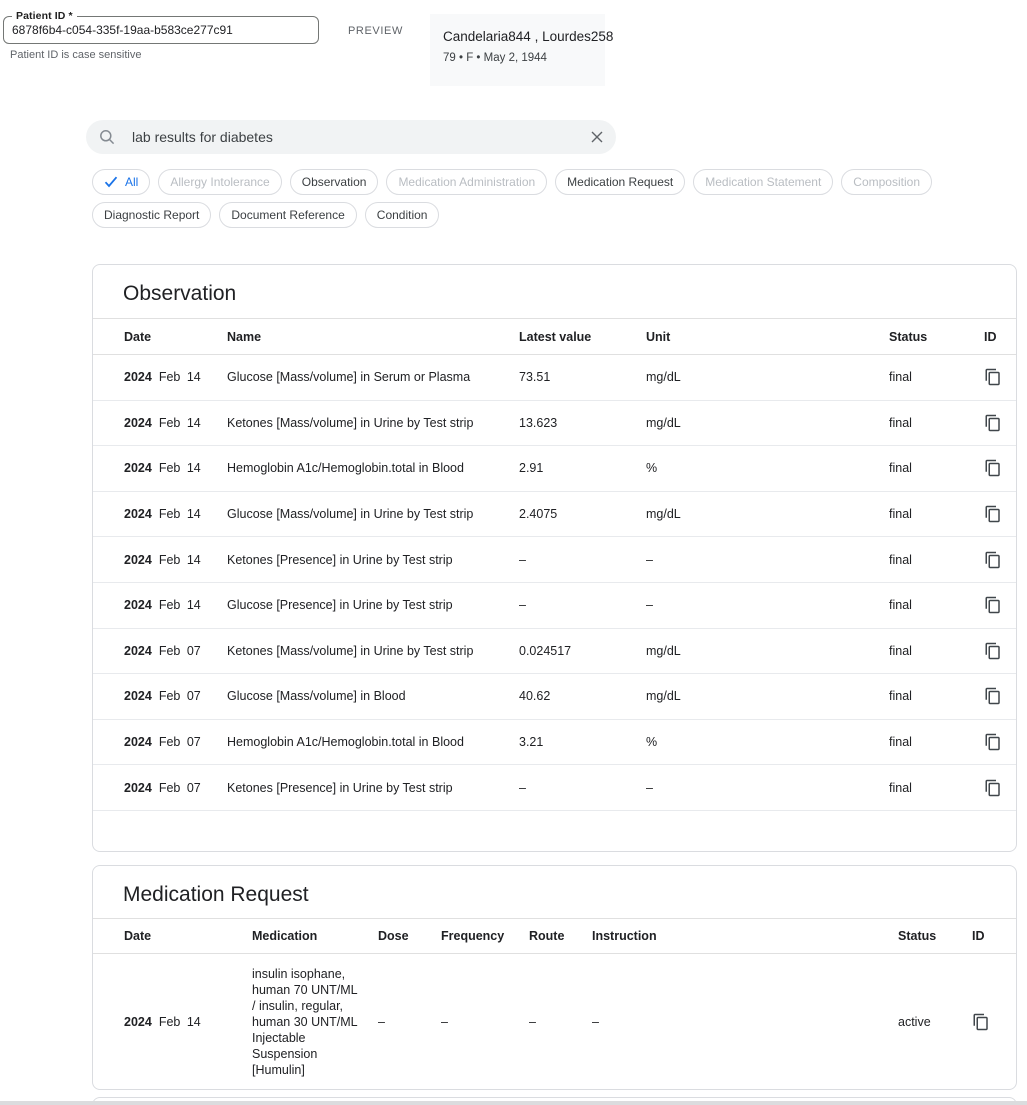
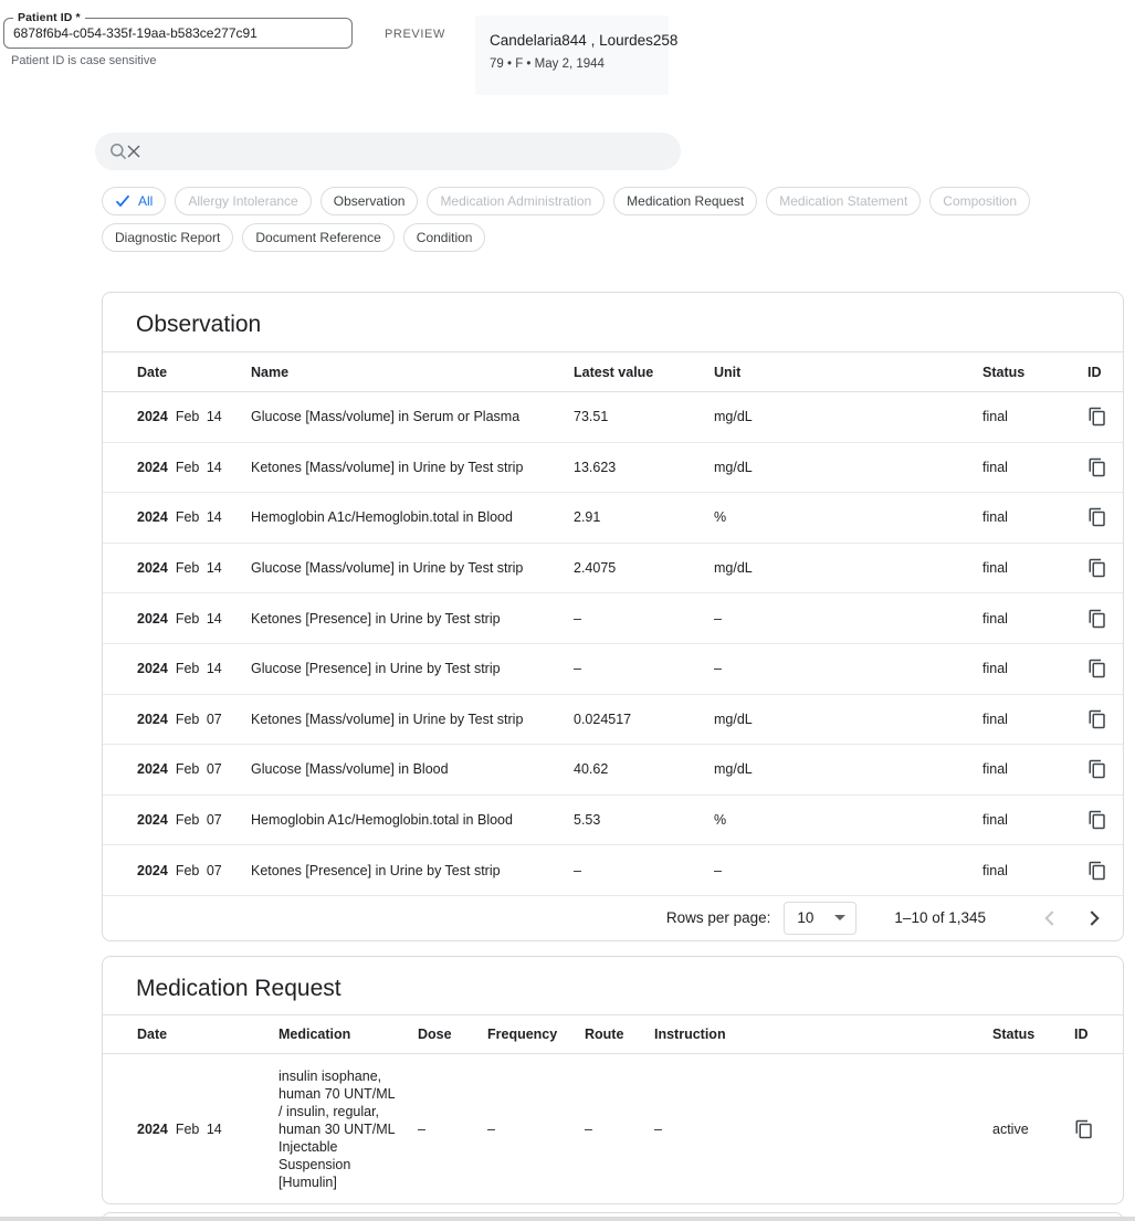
  Patient ID *
  6878f6b4-c054-335f-19aa-b583ce277c91
  Patient ID is case sensitive
  PREVIEW
  Candelaria844 , Lourdes258
  79 • F • May 2, 1944
- lab results for diabetes
  All
  Allergy Intolerance
  Observation
  Medication Administration
  Medication Request
  Medication Statement
  Composition
  Diagnostic Report
  Document Reference
  Condition
  Observation
  Date
  Name
  Latest value
  Unit
  Status
  ID
  2024 Feb 14
  Glucose [Mass/volume] in Serum or Plasma
  73.51
  mg/dL
  final
  2024 Feb 14
  Ketones [Mass/volume] in Urine by Test strip
  13.623
  mg/dL
  final
  2024 Feb 14
  Hemoglobin A1c/Hemoglobin.total in Blood
  2.91
  %
  final
  2024 Feb 14
  Glucose [Mass/volume] in Urine by Test strip
  2.4075
  mg/dL
  final
  2024 Feb 14
  Ketones [Presence] in Urine by Test strip
  –
  –
  final
  2024 Feb 14
  Glucose [Presence] in Urine by Test strip
  –
  –
  final
  2024 Feb 07
  Ketones [Mass/volume] in Urine by Test strip
  0.024517
  mg/dL
  final
  2024 Feb 07
  Glucose [Mass/volume] in Blood
  40.62
  mg/dL
  final
  2024 Feb 07
  Hemoglobin A1c/Hemoglobin.total in Blood
- 3.21
+ 5.53
  %
  final
  2024 Feb 07
  Ketones [Presence] in Urine by Test strip
  –
  –
  final
+ Rows per page:
+ 10
+ 1–10 of 1,345
  Medication Request
  Date
  Medication
  Dose
  Frequency
  Route
  Instruction
  Status
  ID
  2024 Feb 14
  insulin isophane, human 70 UNT/ML / insulin, regular, human 30 UNT/ML Injectable Suspension [Humulin]
  –
  –
  –
  –
  active
